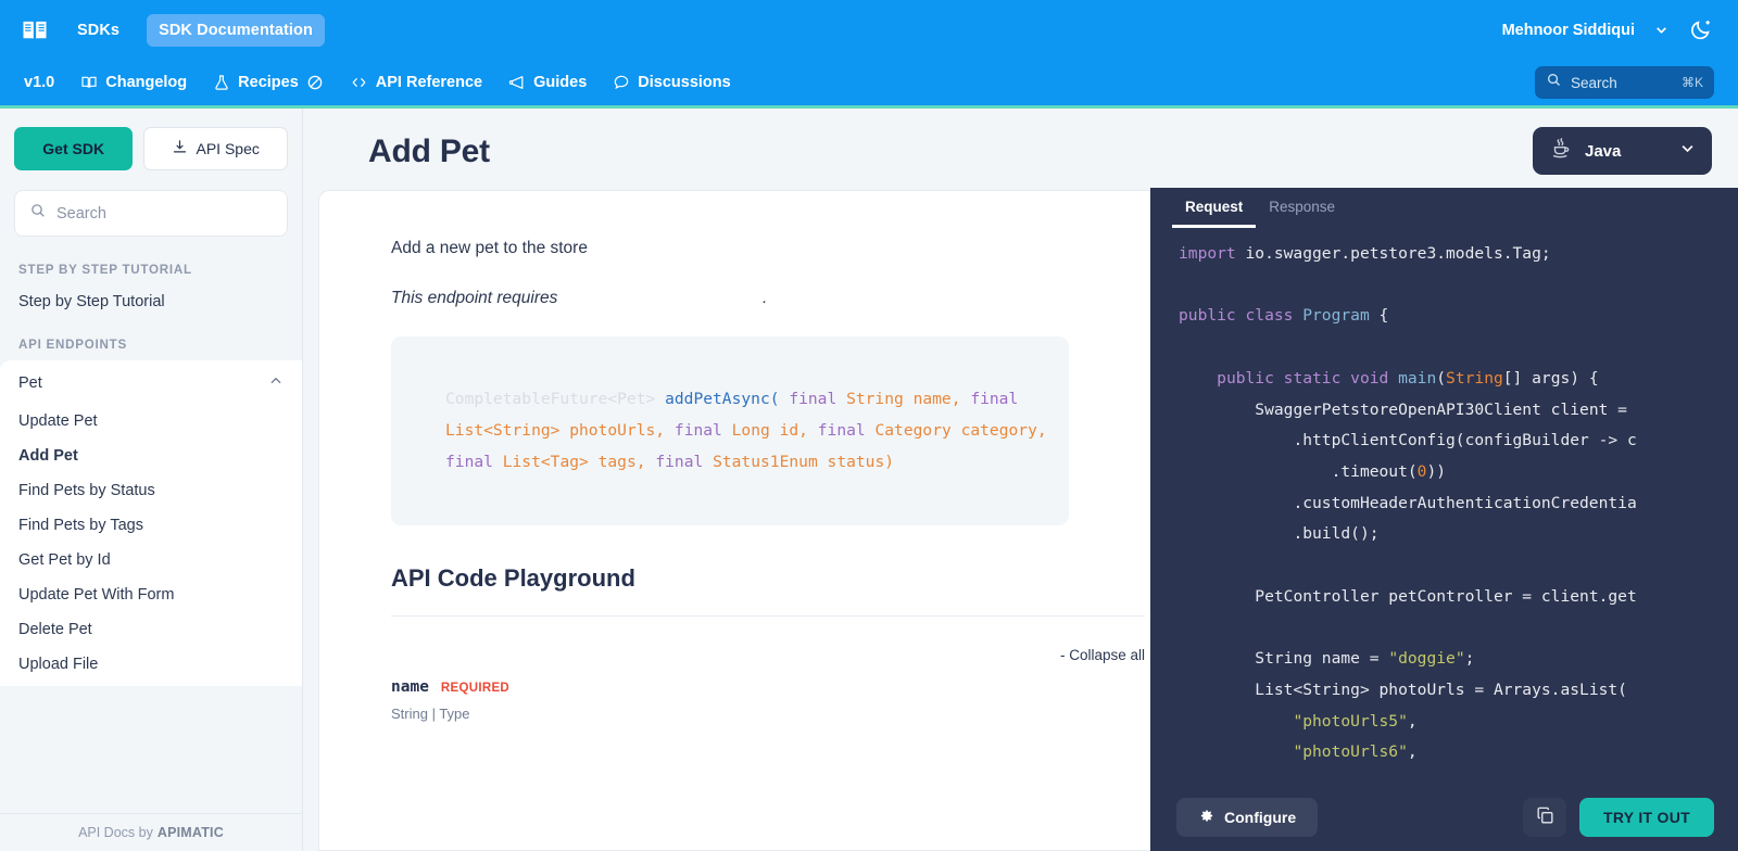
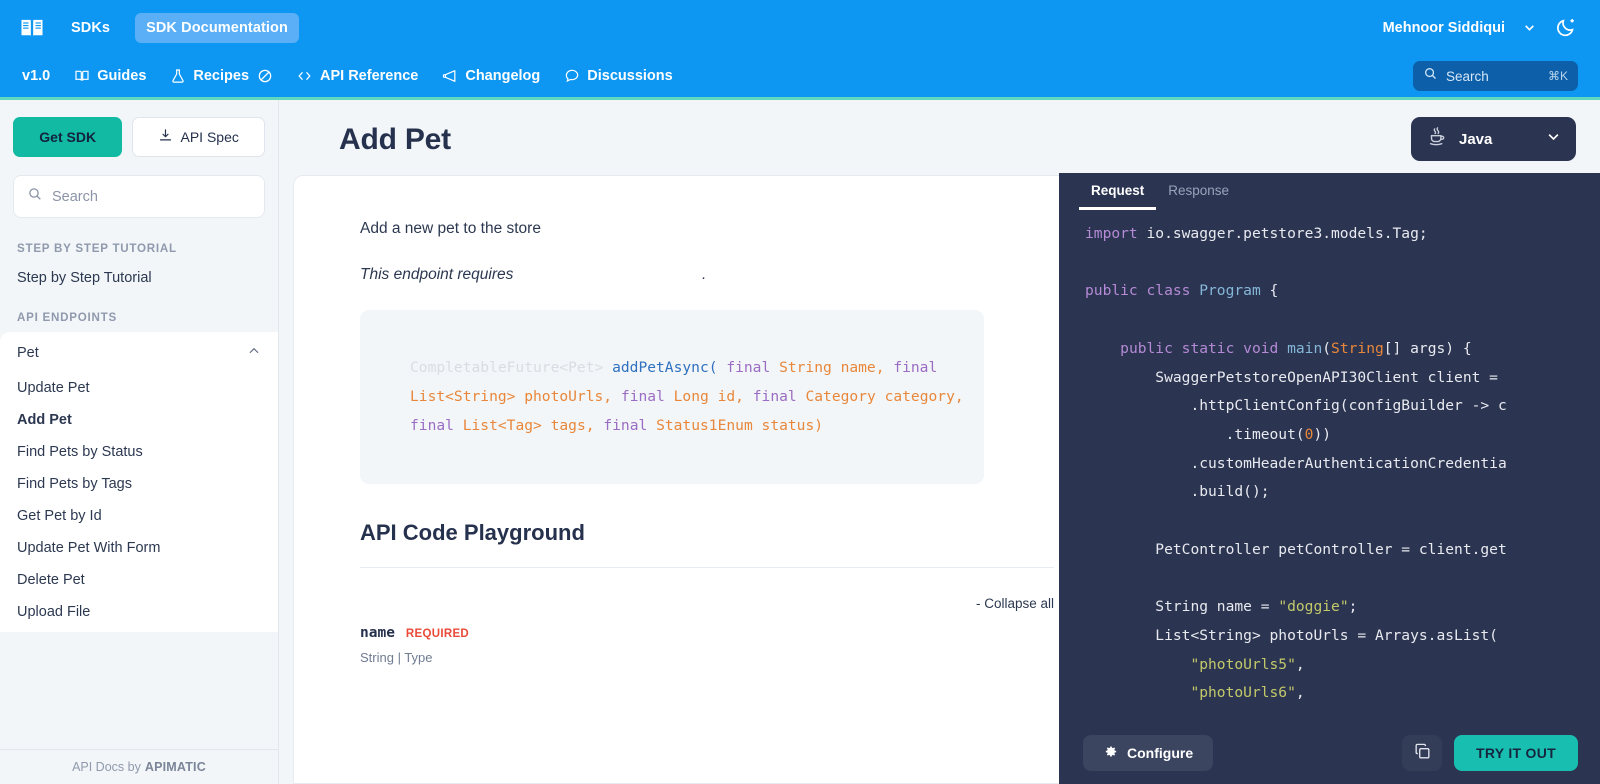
  SDKs
  SDK Documentation
  Mehnoor Siddiqui
  v1.0
- Changelog
+ Guides
  Recipes
  API Reference
- Guides
+ Changelog
  Discussions
  Search
  ⌘K
  Get SDK
  API Spec
  Search
  STEP BY STEP TUTORIAL
  Step by Step Tutorial
  API ENDPOINTS
  Pet
  Update Pet
  Add Pet
  Find Pets by Status
  Find Pets by Tags
  Get Pet by Id
  Update Pet With Form
  Delete Pet
  Upload File
  API Docs by
  APIMATIC
  Add Pet
  Add a new pet to the store
  This endpoint requires .
  CompletableFuture<Pet> addPetAsync( final String name, final List<String> photoUrls, final Long id, final Category category, final List<Tag> tags, final Status1Enum status)
  API Code Playground
  - Collapse all
  name
  REQUIRED
  String | Type
  Java
  Request
  Response
  import io.swagger.petstore3.models.Tag; public class Program { public static void main(String[] args) { SwaggerPetstoreOpenAPI30Client client = .httpClientConfig(configBuilder -> c .timeout(0)) .customHeaderAuthenticationCredentia .build(); PetController petController = client.get String name = "doggie"; List<String> photoUrls = Arrays.asList( "photoUrls5", "photoUrls6",
  Configure
  TRY IT OUT
